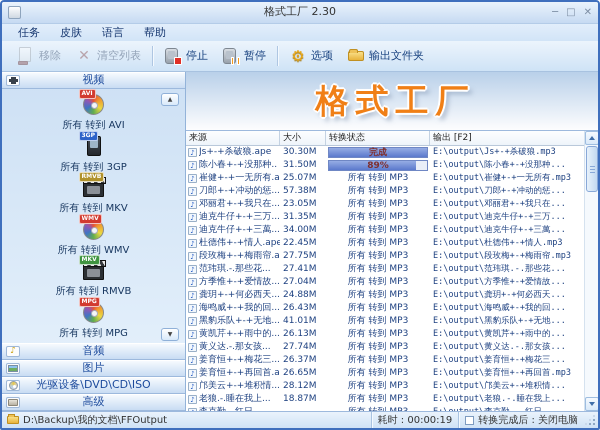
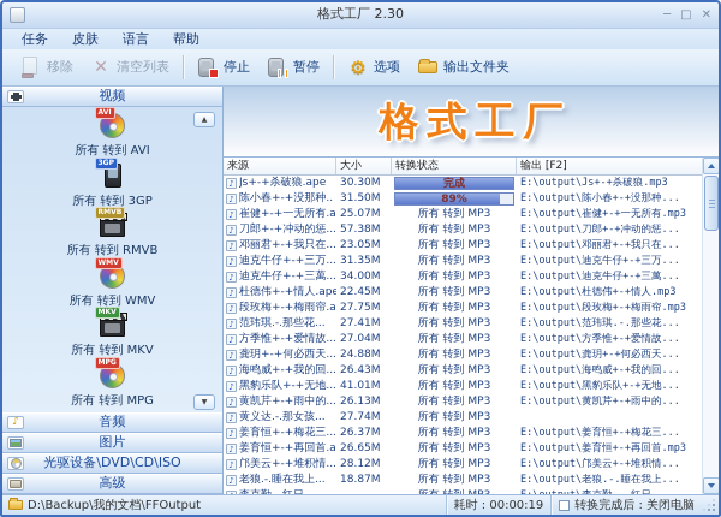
  格式工厂 2.30
  ─
  □
  ✕
  任务
  皮肤
  语言
  帮助
  移除
  ✕
  清空列表
  停止
  暂停
  ⚙
  选项
  输出文件夹
  视频
  所有 转到 AVI
  所有 转到 3GP
- 所有 转到 MKV
+ 所有 转到 RMVB
  所有 转到 WMV
- 所有 转到 RMVB
+ 所有 转到 MKV
  所有 转到 MPG
  ♪
  音频
  图片
  光驱设备\DVD\CD\ISO
  高级
  格式工厂
  来源
  大小
  转换状态
  输出 [F2]
  ♪
  Js+-+杀破狼.ape
  30.30M
  完成
  E:\output\Js+-+杀破狼.mp3
  ♪
  陈小春+-+没那种..
  31.50M
  89%
  E:\output\陈小春+-+没那种...
  ♪
  崔健+-+一无所有.a
  25.07M
  所有 转到 MP3
  E:\output\崔健+-+一无所有.mp3
  ♪
  刀郎+-+冲动的惩...
  57.38M
  所有 转到 MP3
  E:\output\刀郎+-+冲动的惩...
  ♪
  邓丽君+-+我只在...
  23.05M
  所有 转到 MP3
  E:\output\邓丽君+-+我只在...
  ♪
  迪克牛仔+-+三万...
  31.35M
  所有 转到 MP3
  E:\output\迪克牛仔+-+三万...
  ♪
  迪克牛仔+-+三萬...
  34.00M
  所有 转到 MP3
  E:\output\迪克牛仔+-+三萬...
  ♪
  杜德伟+-+情人.ape
  22.45M
  所有 转到 MP3
  E:\output\杜德伟+-+情人.mp3
  ♪
  段玫梅+-+梅雨帘.a
  27.75M
  所有 转到 MP3
  E:\output\段玫梅+-+梅雨帘.mp3
  ♪
  范玮琪.-.那些花...
  27.41M
  所有 转到 MP3
  E:\output\范玮琪.-.那些花...
  ♪
  方季惟+-+爱情故...
  27.04M
  所有 转到 MP3
  E:\output\方季惟+-+爱情故...
  ♪
  龚玥+-+何必西天...
  24.88M
  所有 转到 MP3
  E:\output\龚玥+-+何必西天...
  ♪
  海鸣威+-+我的回...
  26.43M
  所有 转到 MP3
  E:\output\海鸣威+-+我的回...
  ♪
  黑豹乐队+-+无地...
  41.01M
  所有 转到 MP3
  E:\output\黑豹乐队+-+无地...
  ♪
  黄凯芹+-+雨中的...
  26.13M
  所有 转到 MP3
  E:\output\黄凯芹+-+雨中的...
  ♪
  黄义达.-.那女孩...
  27.74M
  所有 转到 MP3
- E:\output\黄义达.-.那女孩...
  ♪
  姜育恒+-+梅花三...
  26.37M
  所有 转到 MP3
  E:\output\姜育恒+-+梅花三...
  ♪
  姜育恒+-+再回首.a
  26.65M
  所有 转到 MP3
  E:\output\姜育恒+-+再回首.mp3
  ♪
  邝美云+-+堆积情...
  28.12M
  所有 转到 MP3
  E:\output\邝美云+-+堆积情...
  ♪
  老狼.-.睡在我上...
  18.87M
  所有 转到 MP3
  E:\output\老狼.-.睡在我上...
  D:\Backup\我的文档\FFOutput
  耗时 : 00:00:19
  转换完成后 : 关闭电脑
